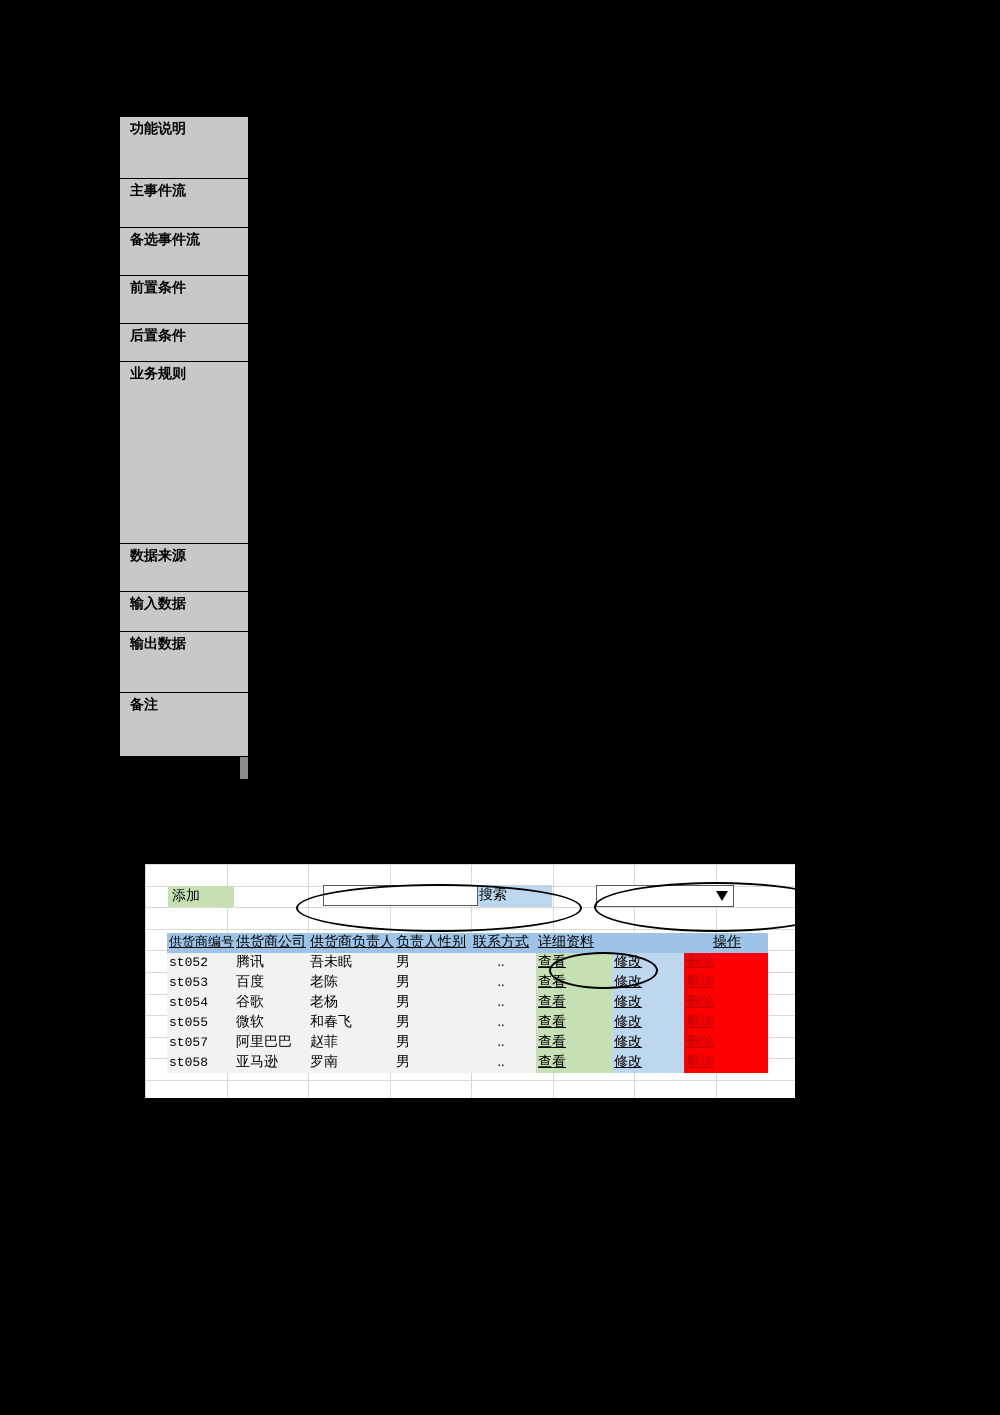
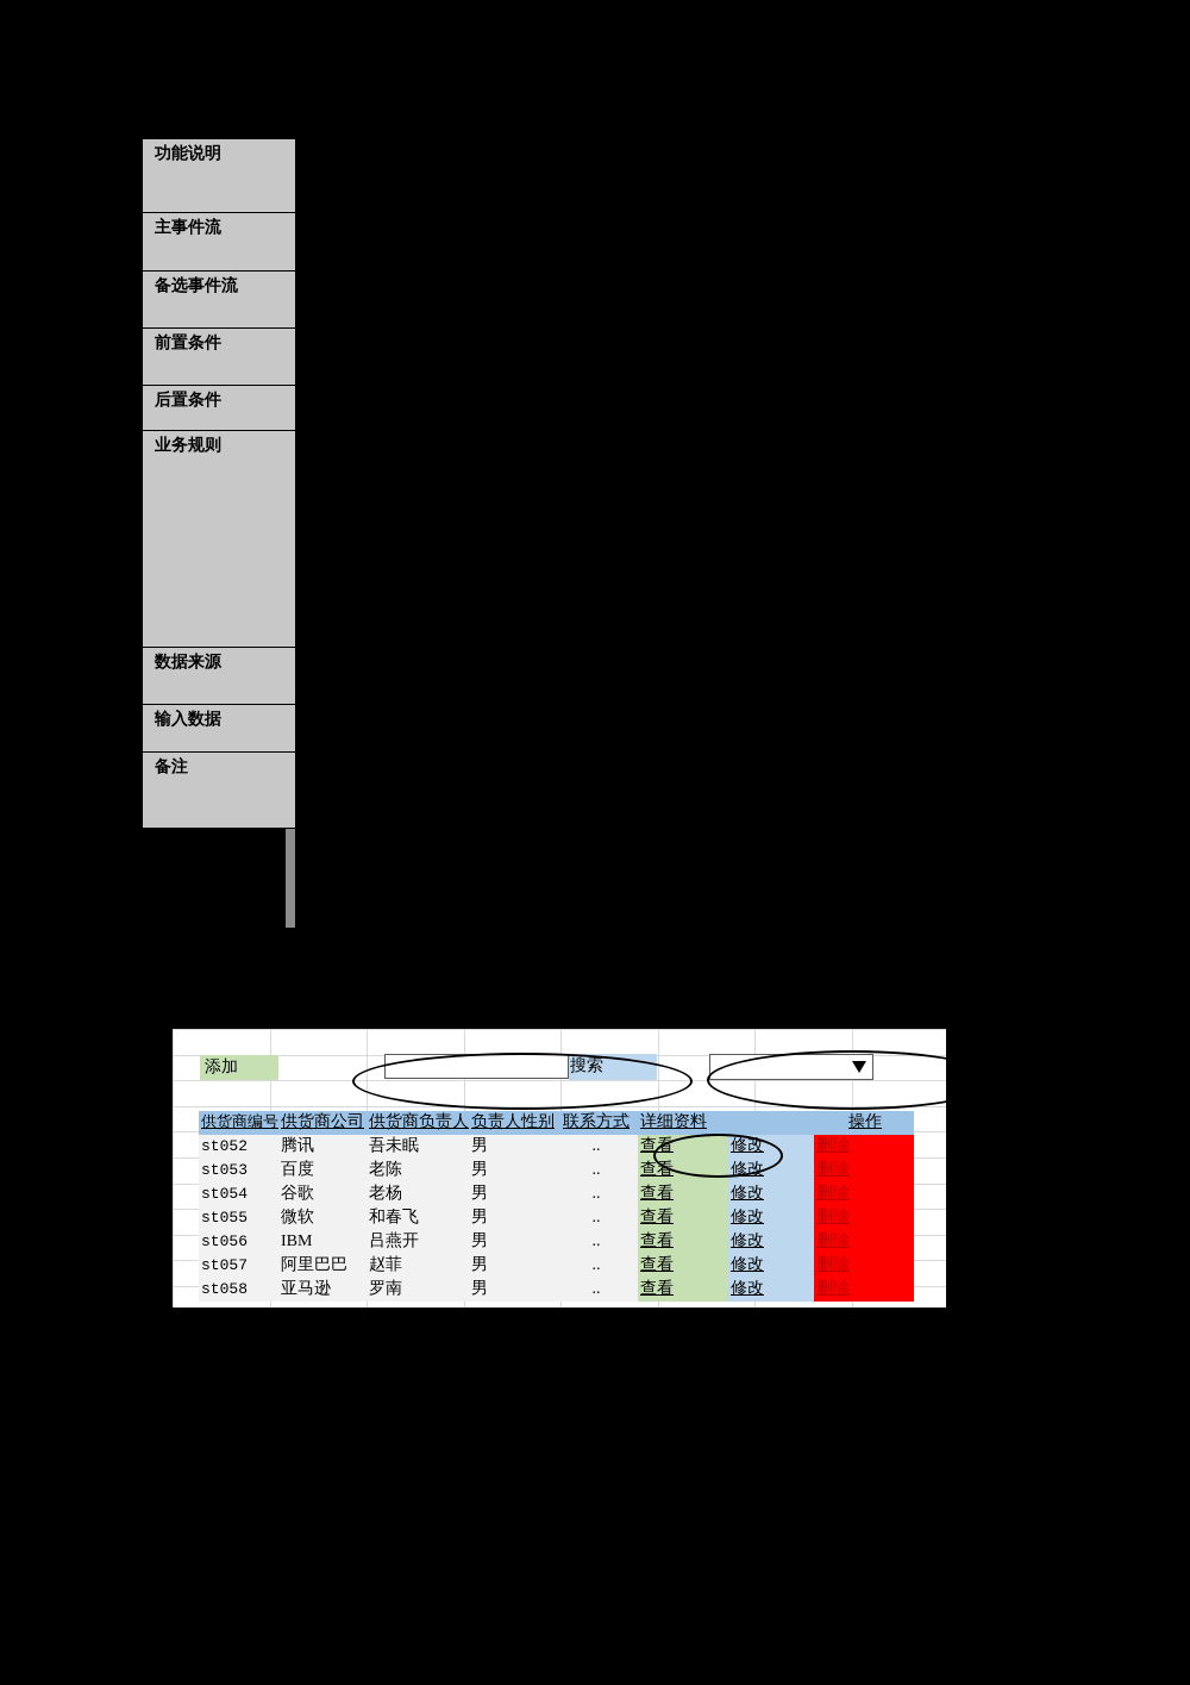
  功能说明
  主事件流
  备选事件流
  前置条件
  后置条件
  业务规则
  数据来源
  输入数据
- 输出数据
  备注
  添加
  搜索
  供货商编号	供货商公司	供货商负责人	负责人性别	联系方式	详细资料		操作
  st052	腾讯	吾未眠	男	..	查看	修改	删除
  st053	百度	老陈	男	..	查看	修改	删除
  st054	谷歌	老杨	男	..	查看	修改	删除
  st055	微软	和春飞	男	..	查看	修改	删除
+ st056	IBM	吕燕开	男	..	查看	修改	删除
  st057	阿里巴巴	赵菲	男	..	查看	修改	删除
  st058	亚马逊	罗南	男	..	查看	修改	删除
